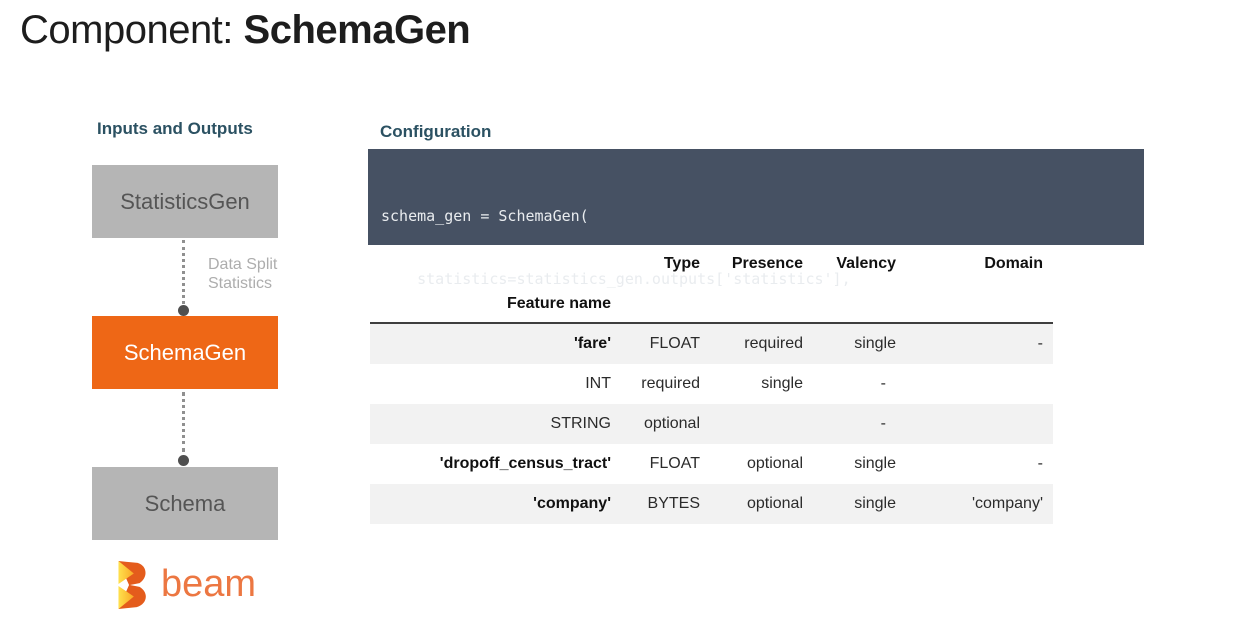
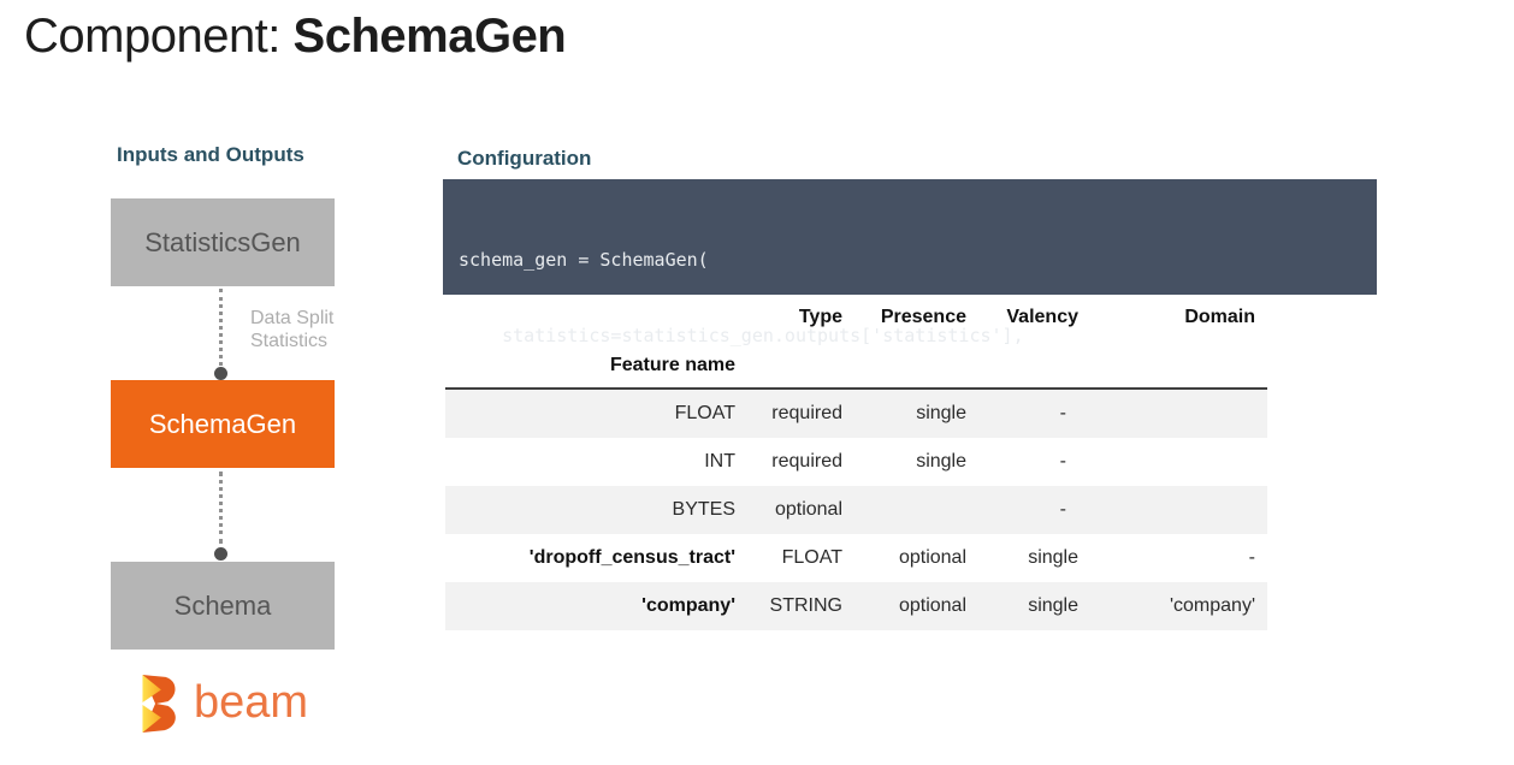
  Component: SchemaGen
  Inputs and Outputs
  StatisticsGen
  Data Split
  Statistics
  SchemaGen
  Schema
  beam
  Configuration
  schema_gen = SchemaGen(
  statistics=statistics_gen.outputs['statistics'],
  Type
  Presence
  Valency
  Domain
  Feature name
- 'fare'
  FLOAT
  required
  single
  -
  INT
  required
  single
  -
- STRING
+ BYTES
  optional
  -
  'dropoff_census_tract'
  FLOAT
  optional
  single
  -
  'company'
- BYTES
+ STRING
  optional
  single
  'company'
